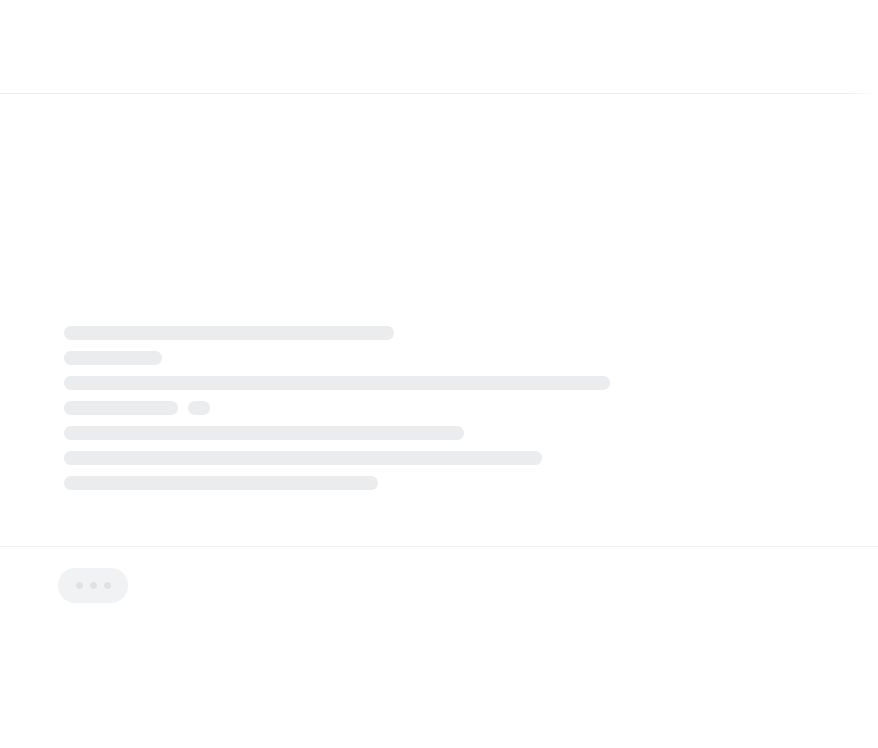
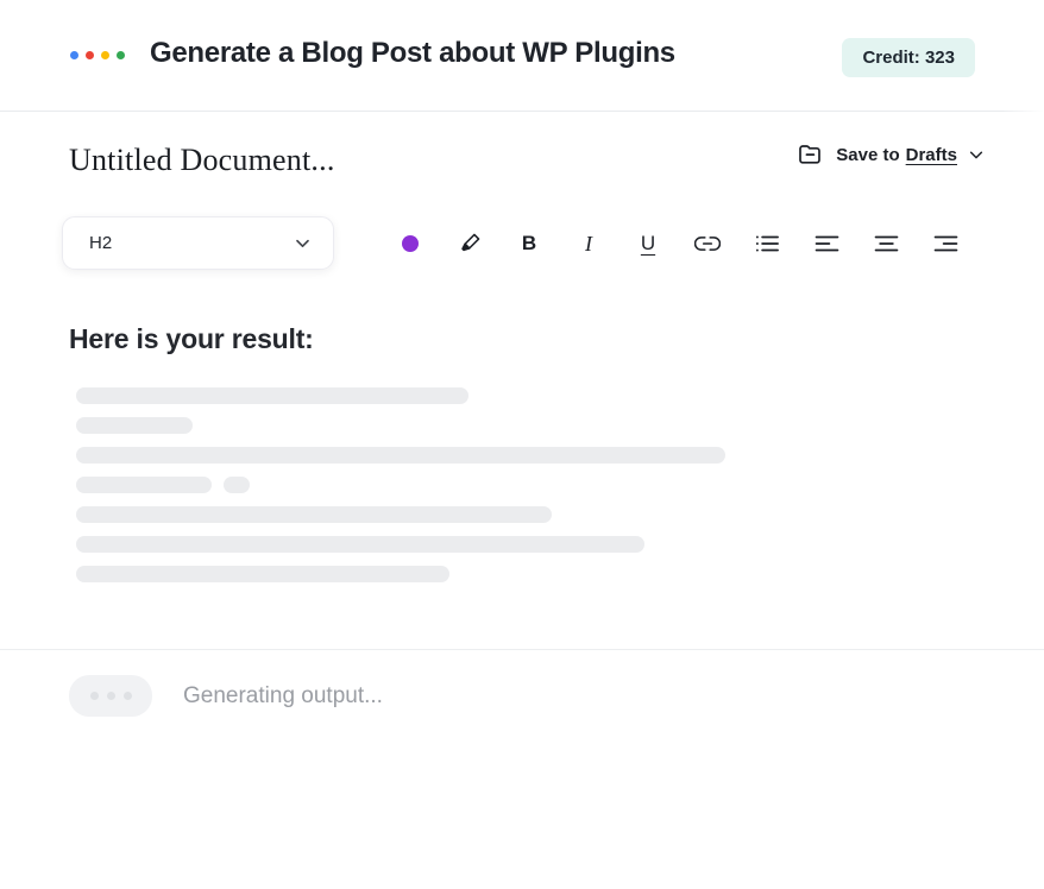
+ Generate a Blog Post about WP Plugins
+ Credit: 323
+ Untitled Document...
+ Save to
+ Drafts
+ H2
+ B
+ I
+ U
+ Here is your result:
+ Generating output...
